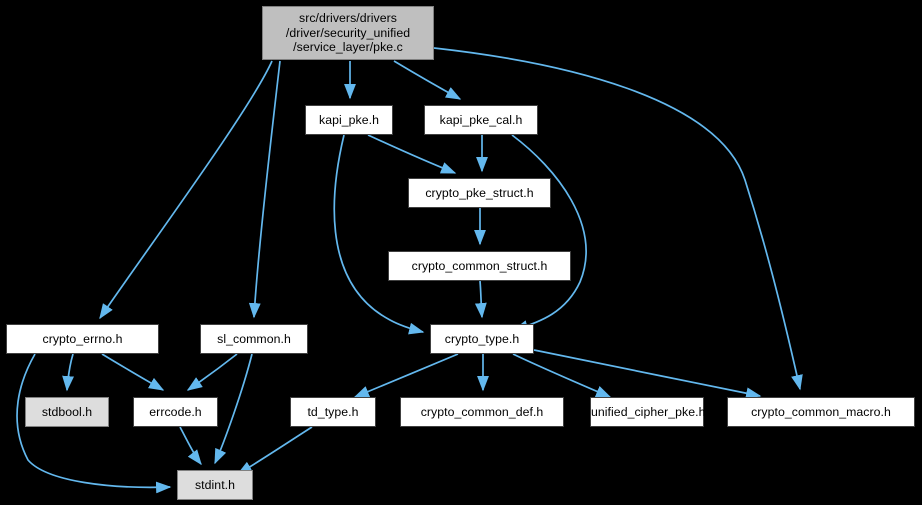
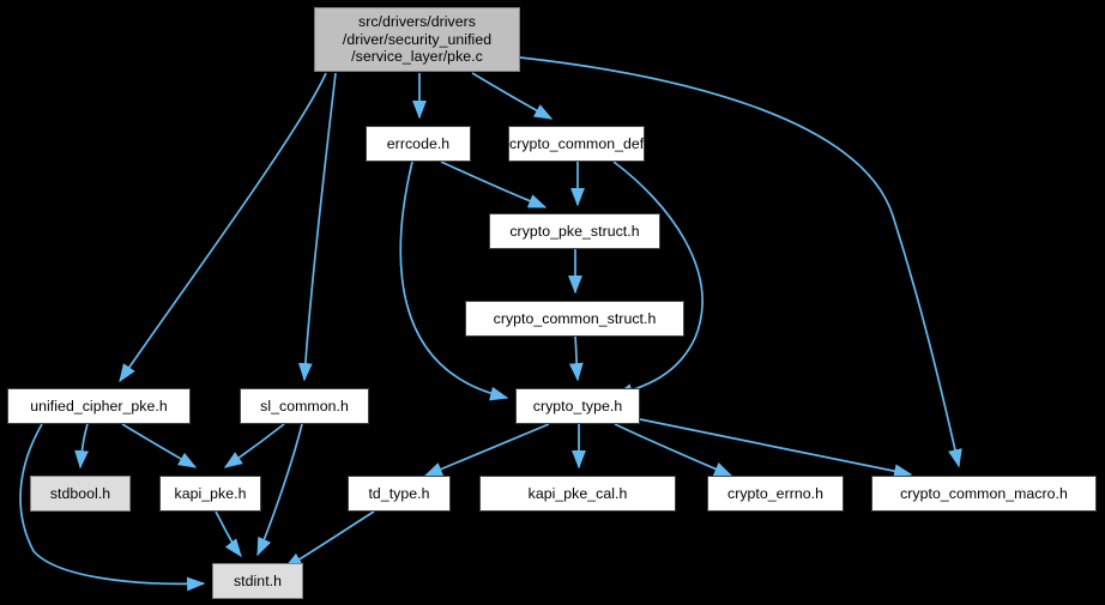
  src/drivers/drivers
  /driver/security_unified
  /service_layer/pke.c
- kapi_pke.h
+ errcode.h
- kapi_pke_cal.h
+ crypto_common_def.h
  crypto_pke_struct.h
  crypto_common_struct.h
- crypto_errno.h
+ unified_cipher_pke.h
  sl_common.h
  crypto_type.h
  stdbool.h
- errcode.h
+ kapi_pke.h
  td_type.h
- crypto_common_def.h
+ kapi_pke_cal.h
- unified_cipher_pke.h
+ crypto_errno.h
  crypto_common_macro.h
  stdint.h
